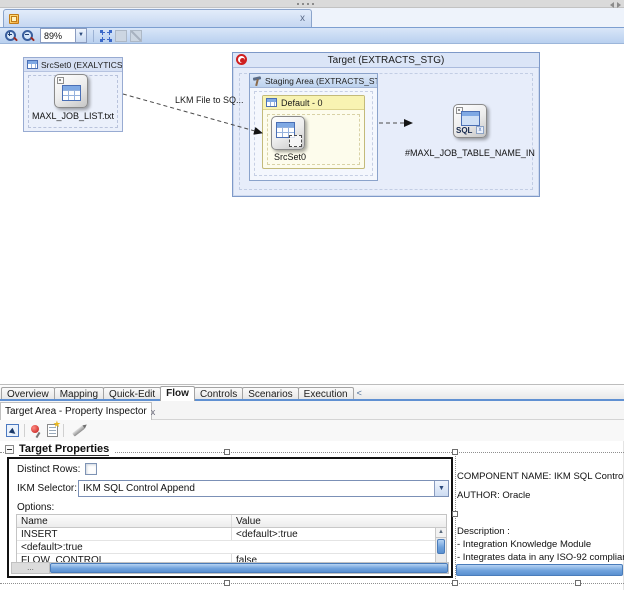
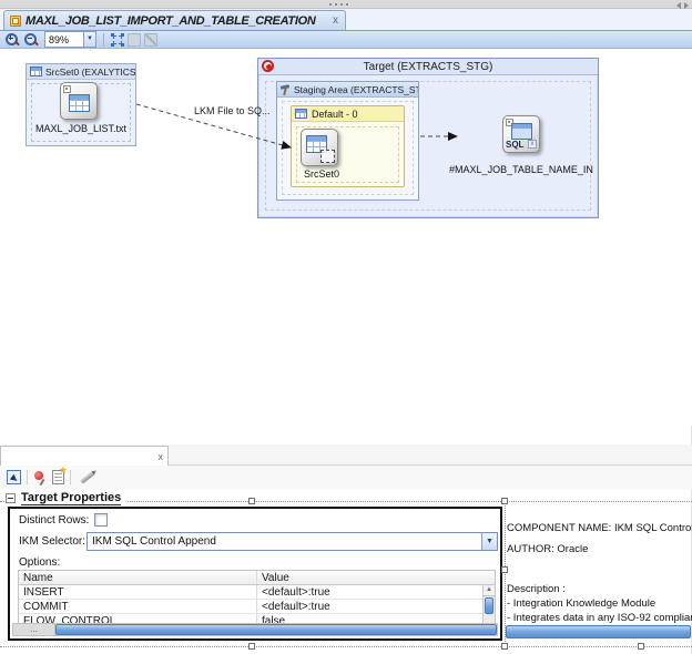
+ MAXL_JOB_LIST_IMPORT_AND_TABLE_CREATION
  x
  89%
  SrcSet0 (EXALYTICS
  MAXL_JOB_LIST.txt
  Target (EXTRACTS_STG)
  Staging Area (EXTRACTS_S
  Default - 0
  SrcSet0
  SQL
  #MAXL_JOB_TABLE_NAME_IN
  LKM File to SQ...
- Overview
- Mapping
- Quick-Edit
- Flow
- Controls
- Scenarios
- Execution
- <
- Target Area - Property Inspector
  x
  ★
  Target Properties
  Distinct Rows:
  IKM Selector:
  IKM SQL Control Append
  Options:
  Name
  Value
  INSERT
  <default>:true
+ COMMIT
  <default>:true
  FLOW_CONTROL
  false
  ...
  COMPONENT NAME: IKM SQL Contro
  AUTHOR: Oracle
  Description :
  - Integration Knowledge Module
  - Integrates data in any ISO-92 complia
